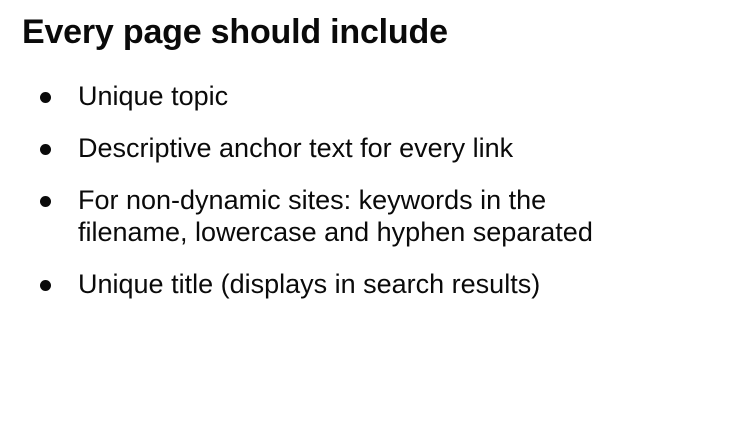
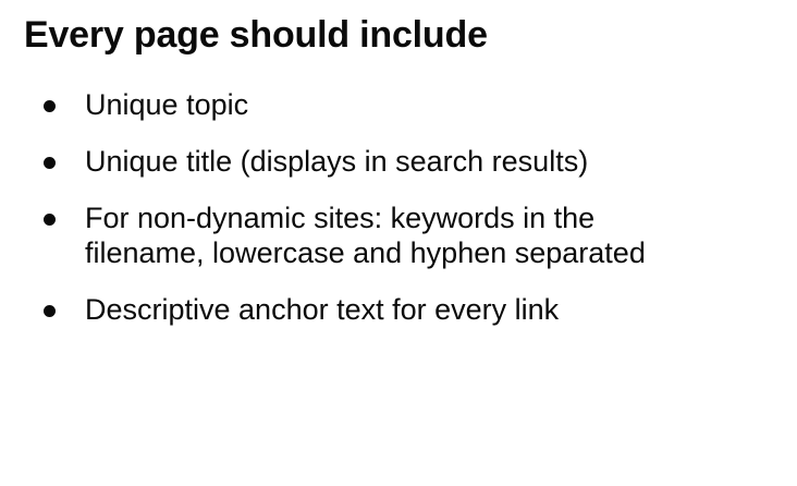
  Every page should include
  Unique topic
- Descriptive anchor text for every link
+ Unique title (displays in search results)
  For non-dynamic sites: keywords in the
  filename, lowercase and hyphen separated
- Unique title (displays in search results)
+ Descriptive anchor text for every link
